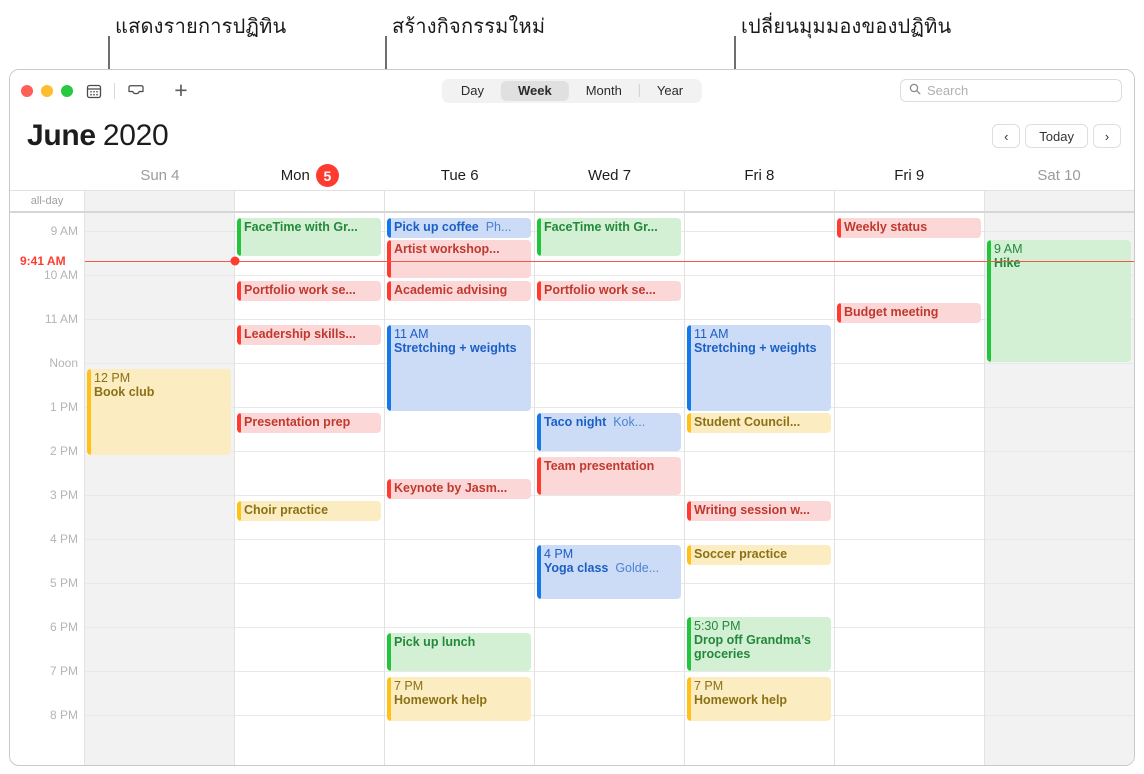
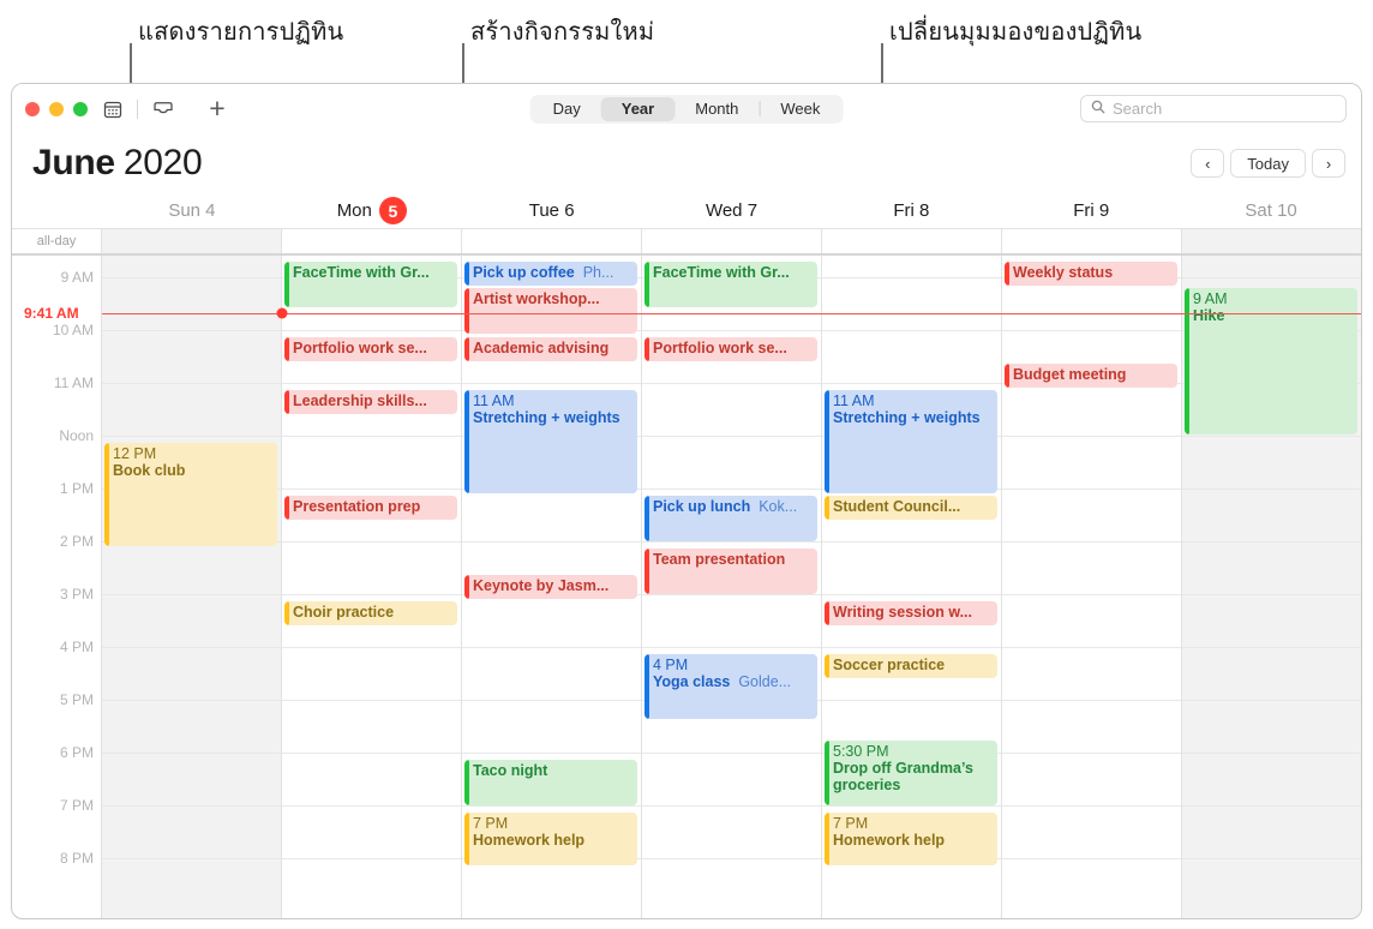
  แสดงรายการปฏิทิน
  สร้างกิจกรรมใหม่
  เปลี่ยนมุมมองของปฏิทิน
  +
  Day
- Week
+ Year
  Month
- Year
+ Week
  Search
  June 2020
  ‹
  Today
  ›
  Sun 4
  Mon
  5
  Tue 6
  Wed 7
  Fri 8
  Fri 9
  Sat 10
  all-day
  9 AM
  10 AM
  11 AM
  Noon
  1 PM
  2 PM
  3 PM
  4 PM
  5 PM
  6 PM
  7 PM
  8 PM
  12 PM
  Book club
  FaceTime with Gr...
  Portfolio work se...
  Leadership skills...
  Presentation prep
  Choir practice
  Pick up coffee Ph...
  Artist workshop...
  Academic advising
  11 AM
  Stretching + weights
  Keynote by Jasm...
- Pick up lunch
+ Taco night
  7 PM
  Homework help
  FaceTime with Gr...
  Portfolio work se...
- Taco night Kok...
+ Pick up lunch Kok...
  Team presentation
  4 PM
  Yoga class Golde...
  11 AM
  Stretching + weights
  Student Council...
  Writing session w...
  Soccer practice
  5:30 PM
  Drop off Grandma’s groceries
  7 PM
  Homework help
  Weekly status
  Budget meeting
  9 AM
  Hike
  9:41 AM
